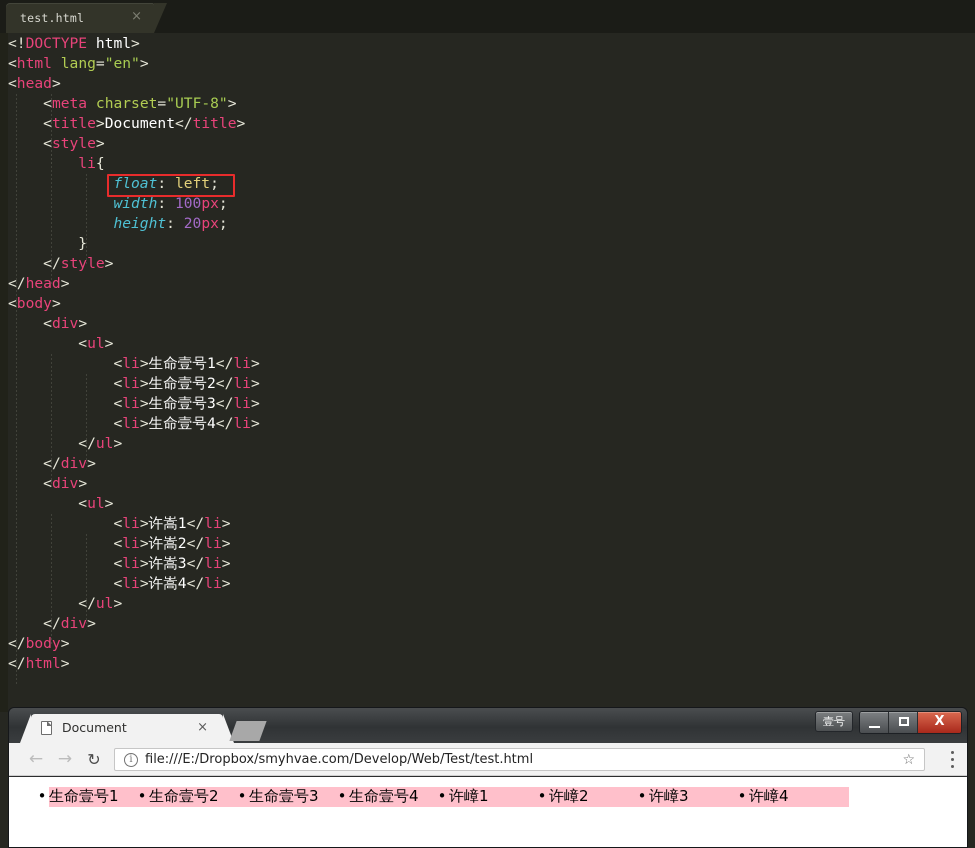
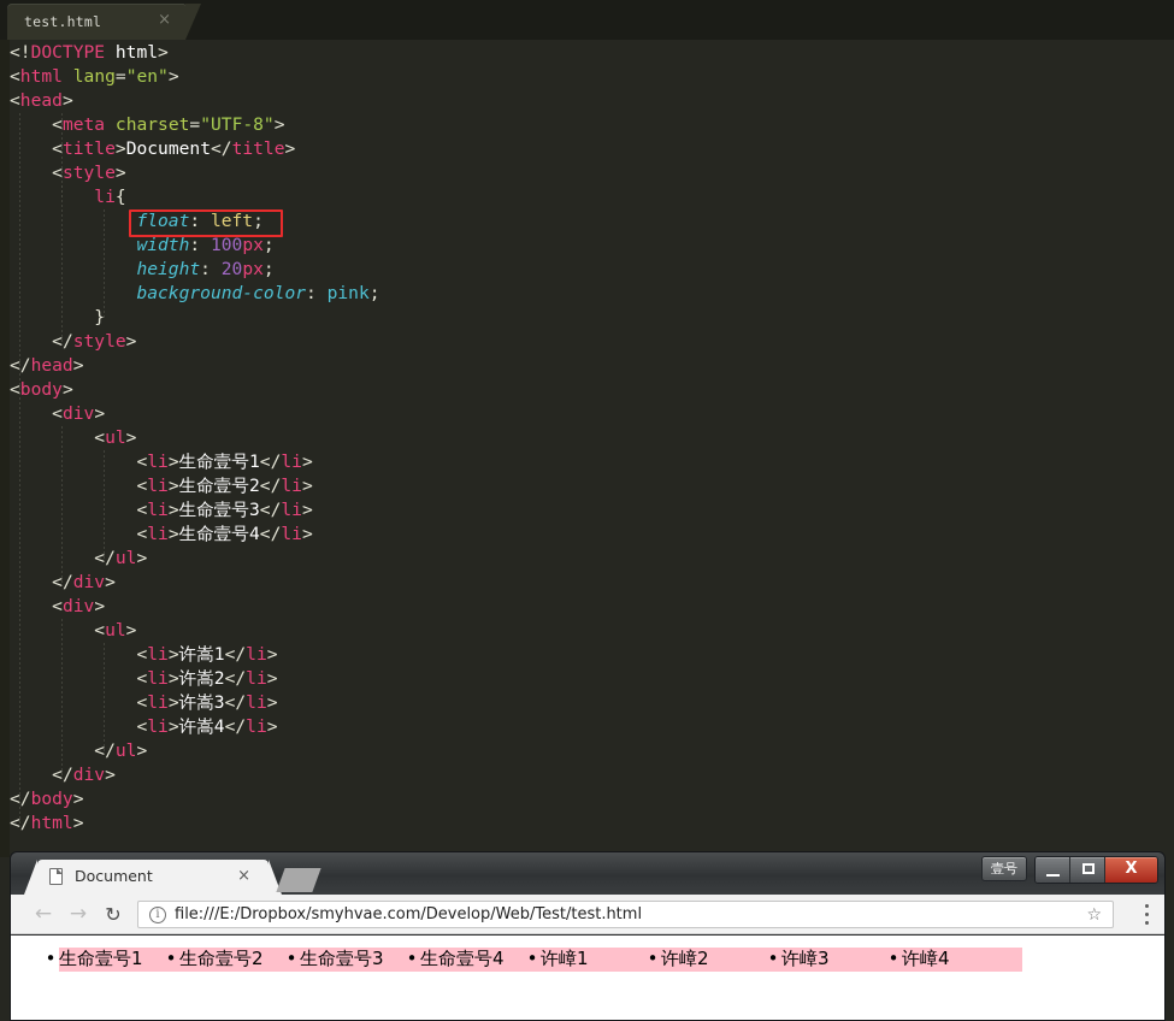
  test.html
  ×
  <!DOCTYPE html>
  <html lang="en">
  <head>
  <meta charset="UTF-8">
  <title>Document</title>
  <style>
  li{
  float: left;
  width: 100px;
  height: 20px;
+ background-color: pink;
  }
  </style>
  </head>
  <body>
  <div>
  <ul>
  <li>生命壹号1</li>
  <li>生命壹号2</li>
  <li>生命壹号3</li>
  <li>生命壹号4</li>
  </ul>
  </div>
  <div>
  <ul>
  <li>许嵩1</li>
  <li>许嵩2</li>
  <li>许嵩3</li>
  <li>许嵩4</li>
  </ul>
  </div>
  </body>
  </html>
  壹号
  X
  Document
  ×
  ←
  →
  ↻
  i
  file:///E:/Dropbox/smyhvae.com/Develop/Web/Test/test.html
  ☆
  • 生命壹号1
  • 生命壹号2
  • 生命壹号3
  • 生命壹号4
  • 许嶂1
  • 许嶂2
  • 许嶂3
  • 许嶂4
